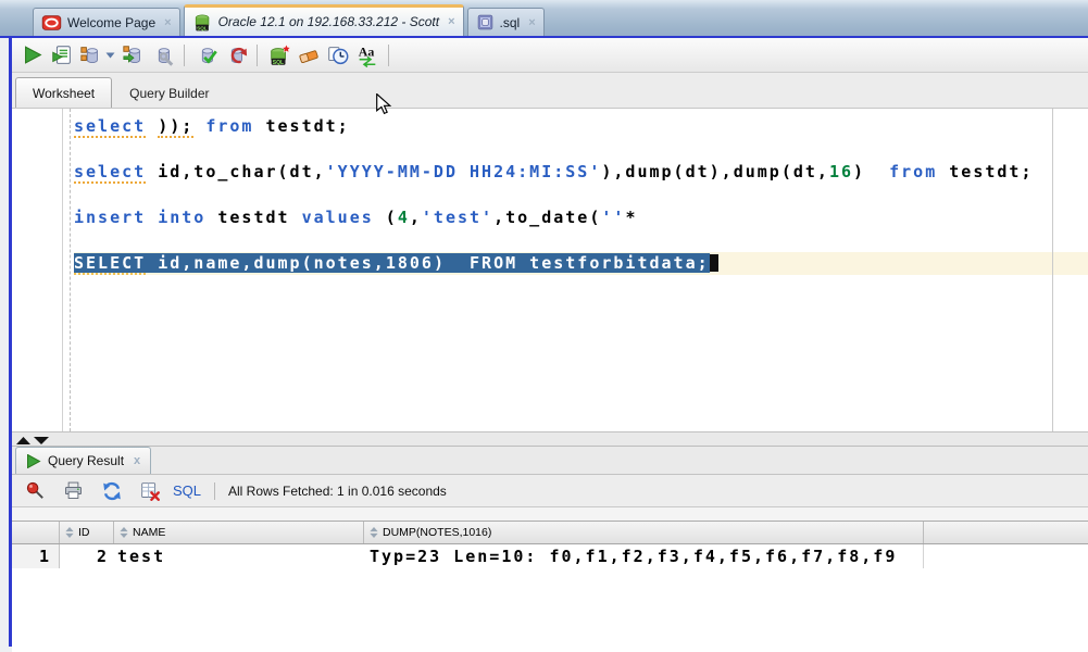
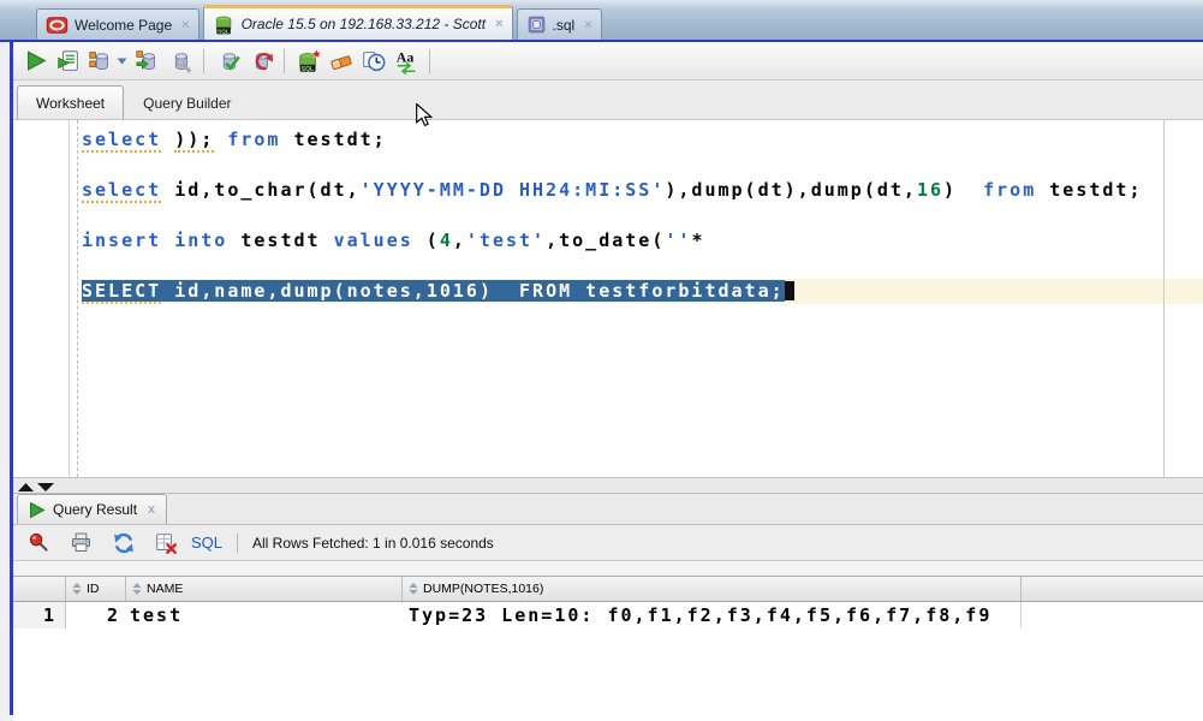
  Welcome Page
  ×
- Oracle 12.1 on 192.168.33.212 - Scott
+ Oracle 15.5 on 192.168.33.212 - Scott
  ×
  .sql
  ×
  Aa
  Worksheet
  Query Builder
  select )); from testdt;
  select id,to_char(dt,'YYYY-MM-DD HH24:MI:SS'),dump(dt),dump(dt,16) from testdt;
  insert into testdt values (4,'test',to_date(''*
- SELECT id,name,dump(notes,1806) FROM testforbitdata;
+ SELECT id,name,dump(notes,1016) FROM testforbitdata;
  Query Result
  x
  SQL
  All Rows Fetched: 1 in 0.016 seconds
  ID
  NAME
  DUMP(NOTES,1016)
  1
  2
  test
  Typ=23 Len=10: f0,f1,f2,f3,f4,f5,f6,f7,f8,f9
